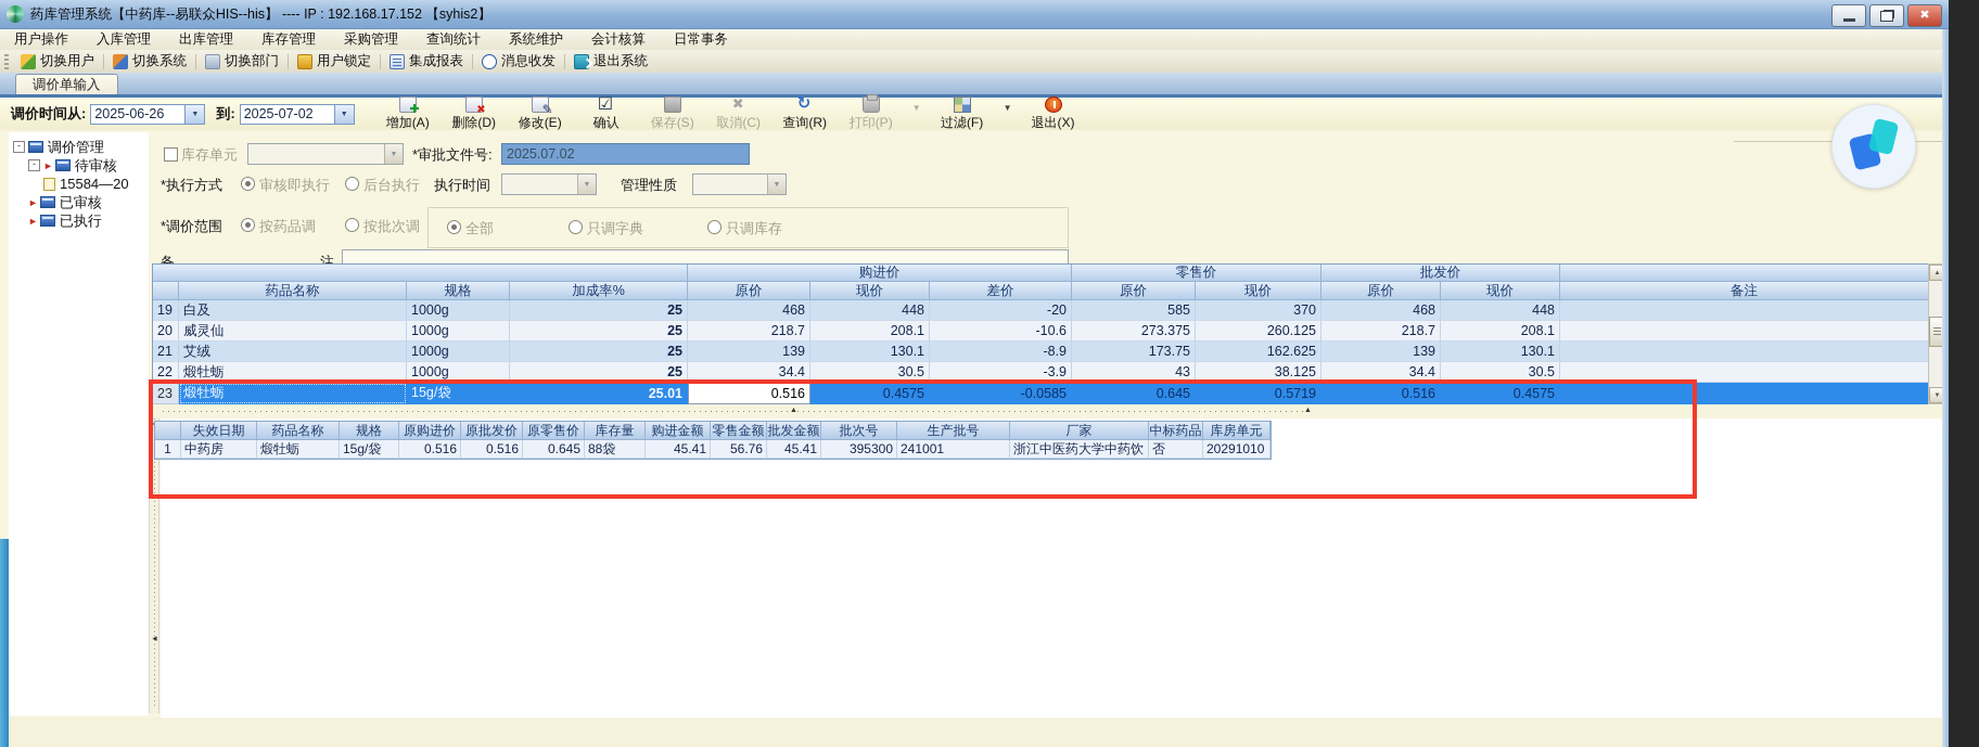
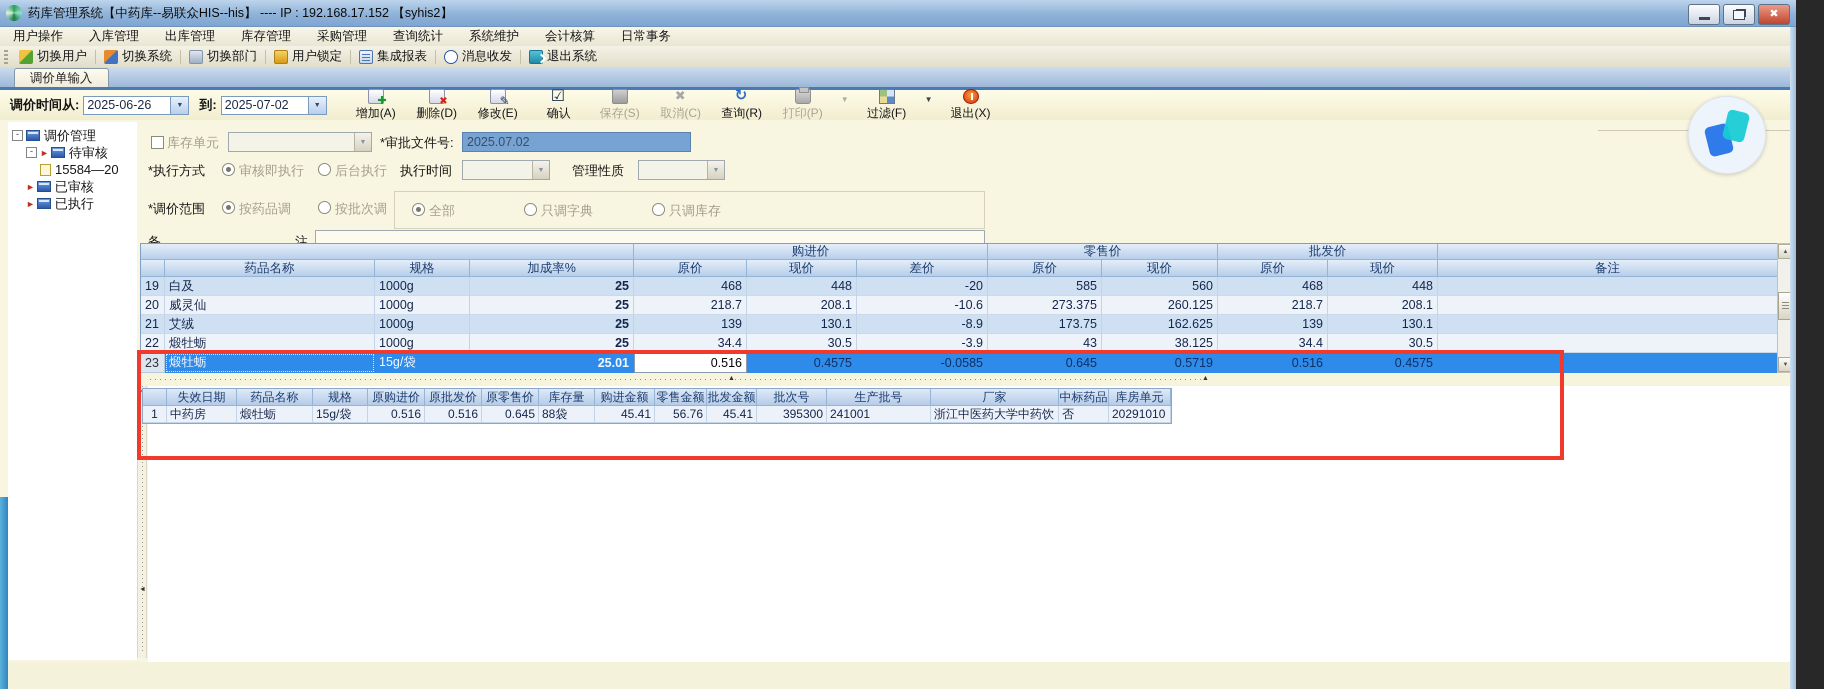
  药库管理系统【中药库--易联众HIS--his】 ---- IP : 192.168.17.152 【syhis2】
  ✖
  用户操作
  入库管理
  出库管理
  库存管理
  采购管理
  查询统计
  系统维护
  会计核算
  日常事务
  切换用户
  切换系统
  切换部门
  用户锁定
  集成报表
  消息收发
  退出系统
  调价单输入
  调价时间从:
  2025-06-26
  到:
  2025-07-02
  增加(A)
  删除(D)
  修改(E)
  确认
  保存(S)
  取消(C)
  查询(R)
  打印(P)
  ▼
  过滤(F)
  ▼
  退出(X)
  调价管理
  待审核
  15584—20
  已审核
  已执行
  库存单元
  *审批文件号:
  2025.07.02
  *执行方式
  审核即执行
  后台执行
  执行时间
  管理性质
  *调价范围
  按药品调
  按批次调
  全部
  只调字典
  只调库存
  备
  注
  购进价
  零售价
  批发价
  药品名称
  规格
  加成率%
  原价
  现价
  差价
  原价
  现价
  原价
  现价
  备注
  19
  白及
  1000g
  25
  468
  448
  -20
  585
- 370
+ 560
  468
  448
  20
  威灵仙
  1000g
  25
  218.7
  208.1
  -10.6
  273.375
  260.125
  218.7
  208.1
  21
  艾绒
  1000g
  25
  139
  130.1
  -8.9
  173.75
  162.625
  139
  130.1
  22
  煅牡蛎
  1000g
  25
  34.4
  30.5
  -3.9
  43
  38.125
  34.4
  30.5
  23
  煅牡蛎
  15g/袋
  25.01
  0.516
  0.4575
  -0.0585
  0.645
  0.5719
  0.516
  0.4575
  失效日期
  药品名称
  规格
  原购进价
  原批发价
  原零售价
  库存量
  购进金额
  零售金额
  批发金额
  批次号
  生产批号
  厂家
  中标药品
  库房单元
  1
  中药房
  煅牡蛎
  15g/袋
  0.516
  0.516
  0.645
  88袋
  45.41
  56.76
  45.41
  395300
  241001
  浙江中医药大学中药饮
  否
  20291010
